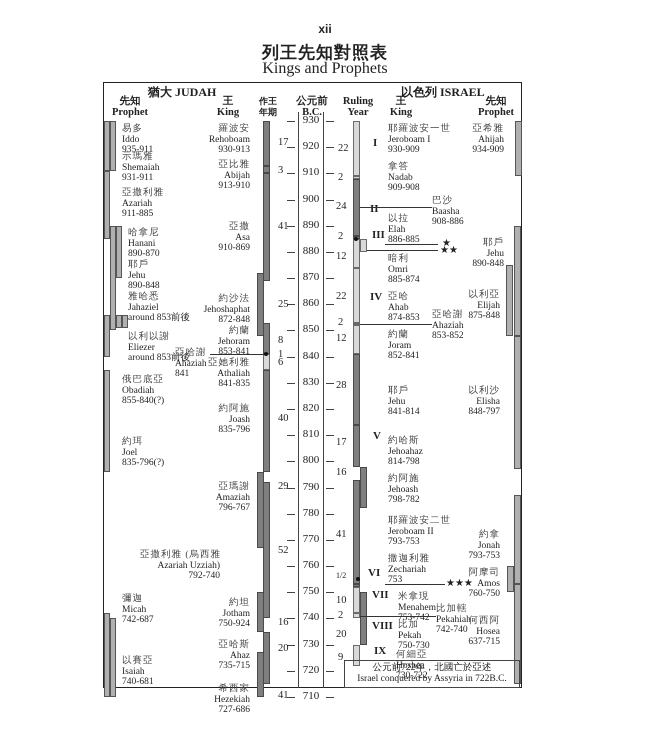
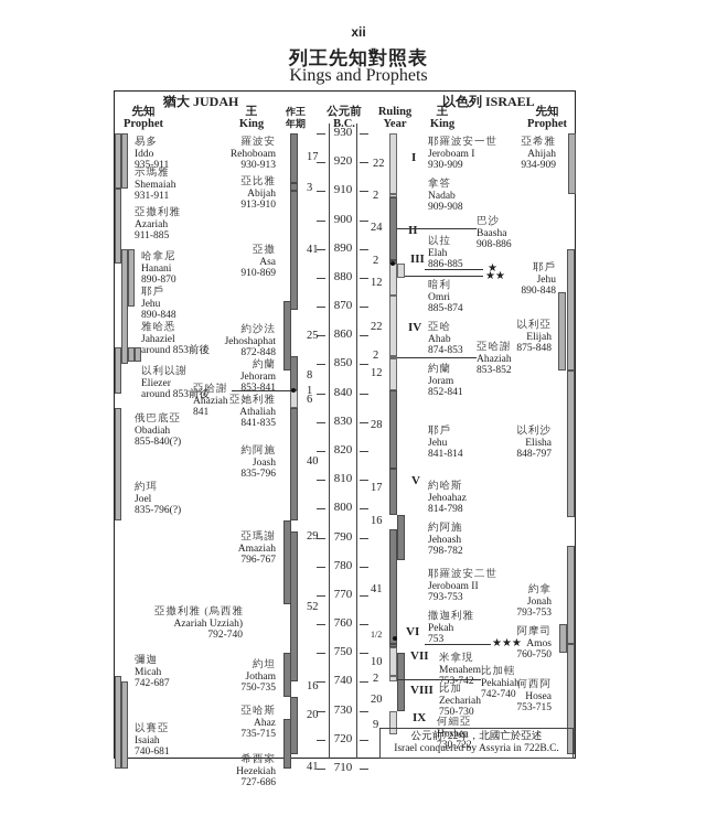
  xii
  列王先知對照表
  Kings and Prophets
  猶大 JUDAH
  以色列 ISRAEL
  先知
  Prophet
  王
  King
  作王
  年期
  公元前
  B.C.
  Ruling
  Year
  王
  King
  先知
  Prophet
  930
  920
  910
  900
  890
  880
  870
  860
  850
  840
  830
  820
  810
  800
  790
  780
  770
  760
  750
  740
  730
  720
  710
  易多
  Iddo
  935-911
  示瑪雅
  Shemaiah
  931-911
  亞撒利雅
  Azariah
  911-885
  哈拿尼
  Hanani
  890-870
  耶戶
  Jehu
  890-848
  雅哈悉
  Jahaziel
  around 853前後
  以利以謝
  Eliezer
  around 853前後
  俄巴底亞
  Obadiah
  855-840(?)
  約珥
  Joel
  835-796(?)
  彌迦
  Micah
  742-687
  以賽亞
  Isaiah
  740-681
  羅波安
  Rehoboam
  930-913
  亞比雅
  Abijah
  913-910
  亞撒
  Asa
  910-869
  約沙法
  Jehoshaphat
  872-848
  約蘭
  Jehoram
  853-841
  亞哈謝
  Ahaziah
  841
  亞她利雅
  Athaliah
  841-835
  約阿施
  Joash
  835-796
  亞瑪謝
  Amaziah
  796-767
  亞撒利雅 (烏西雅
  Azariah Uzziah)
  792-740
  約坦
  Jotham
- 750-924
+ 750-735
  亞哈斯
  Ahaz
  735-715
  希西家
  Hezekiah
  727-686
  17
  3
  41
  25
  8
  1
  6
  40
  29
  52
  16
  20
  41
  22
  2
  24
  2
  12
  22
  2
  12
  28
  17
  16
  41
  1/2
  10
  2
  20
  9
  I
  II
  III
  IV
  V
  VI
  VII
  VIII
  IX
  耶羅波安一世
  Jeroboam I
  930-909
  拿答
  Nadab
  909-908
  巴沙
  Baasha
  908-886
  以拉
  Elah
  886-885
  暗利
  Omri
  885-874
  亞哈
  Ahab
  874-853
  亞哈謝
  Ahaziah
  853-852
  約蘭
  Joram
  852-841
  耶戶
  Jehu
  841-814
  約哈斯
  Jehoahaz
  814-798
  約阿施
  Jehoash
  798-782
  耶羅波安二世
  Jeroboam II
  793-753
  撒迦利雅
- Zechariah
+ Pekah
  753
  米拿現
  Menahem
  753-742
  比加轄
  Pekahiah
  742-740
  比加
- Pekah
+ Zechariah
  750-730
  何細亞
  Hoshea
  730-722
  ★
  ★★
  ★★★
  亞希雅
  Ahijah
  934-909
  耶戶
  Jehu
  890-848
  以利亞
  Elijah
  875-848
  以利沙
  Elisha
  848-797
  約拿
  Jonah
  793-753
  阿摩司
  Amos
  760-750
  何西阿
  Hosea
- 637-715
+ 753-715
  公元前722年，北國亡於亞述
  Israel conquered by Assyria in 722B.C.
